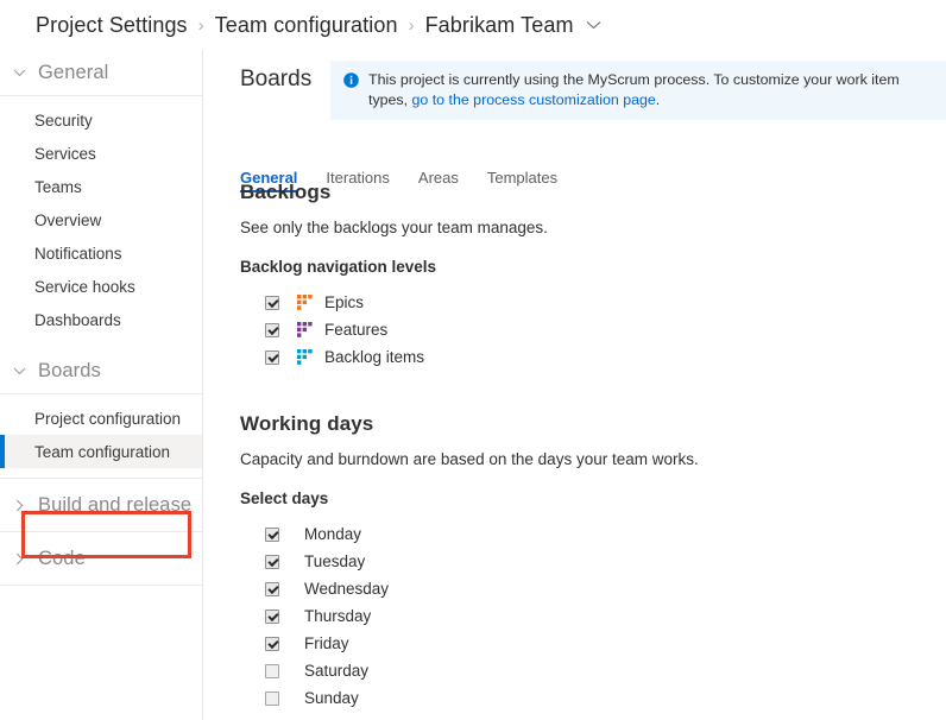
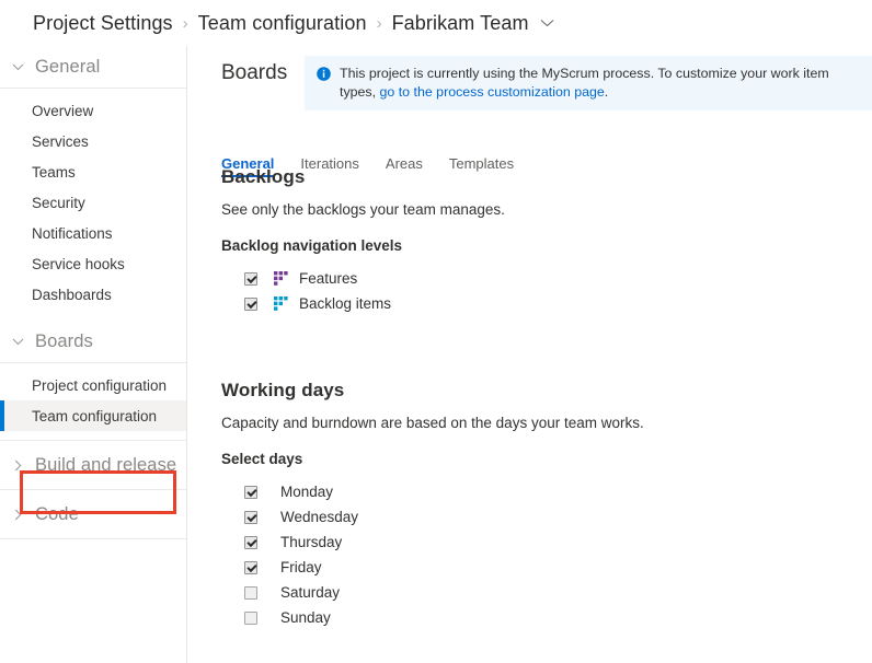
  Project Settings
  ›
  Team configuration
  ›
  Fabrikam Team
  General
- Security
+ Overview
  Services
  Teams
- Overview
+ Security
  Notifications
  Service hooks
  Dashboards
  Boards
  Project configuration
  Team configuration
  Build and release
  Code
  Boards
  This project is currently using the MyScrum process. To customize your work item types, go to the process customization page.
  General
  Iterations
  Areas
  Templates
  Backlogs
  See only the backlogs your team manages.
  Backlog navigation levels
- Epics
  Features
  Backlog items
  Working days
  Capacity and burndown are based on the days your team works.
  Select days
  Monday
- Tuesday
  Wednesday
  Thursday
  Friday
  Saturday
  Sunday
